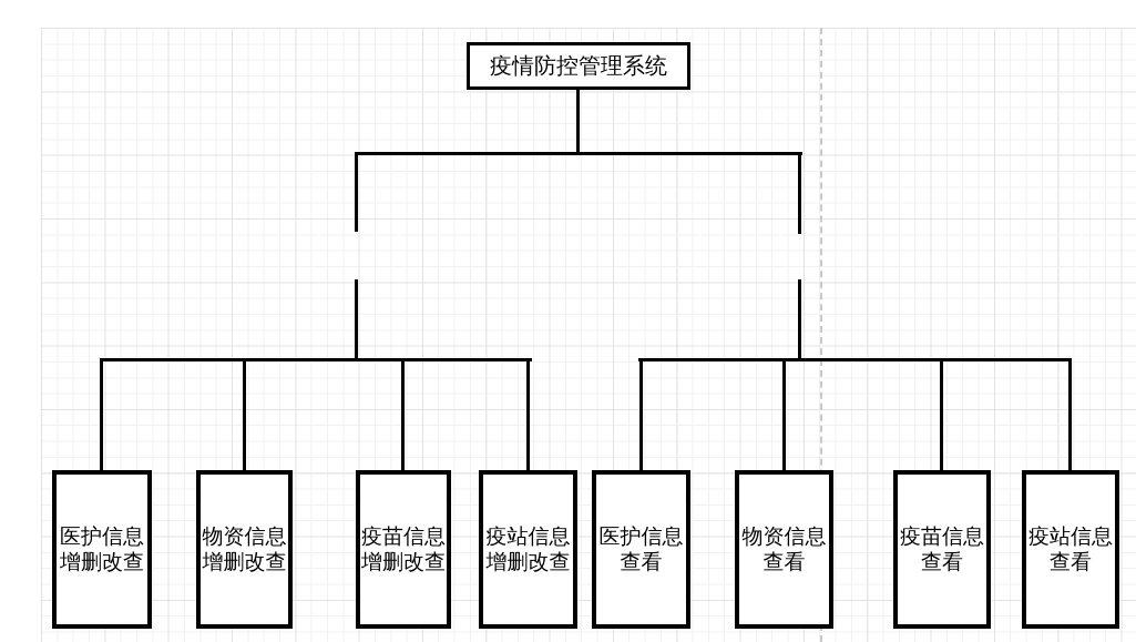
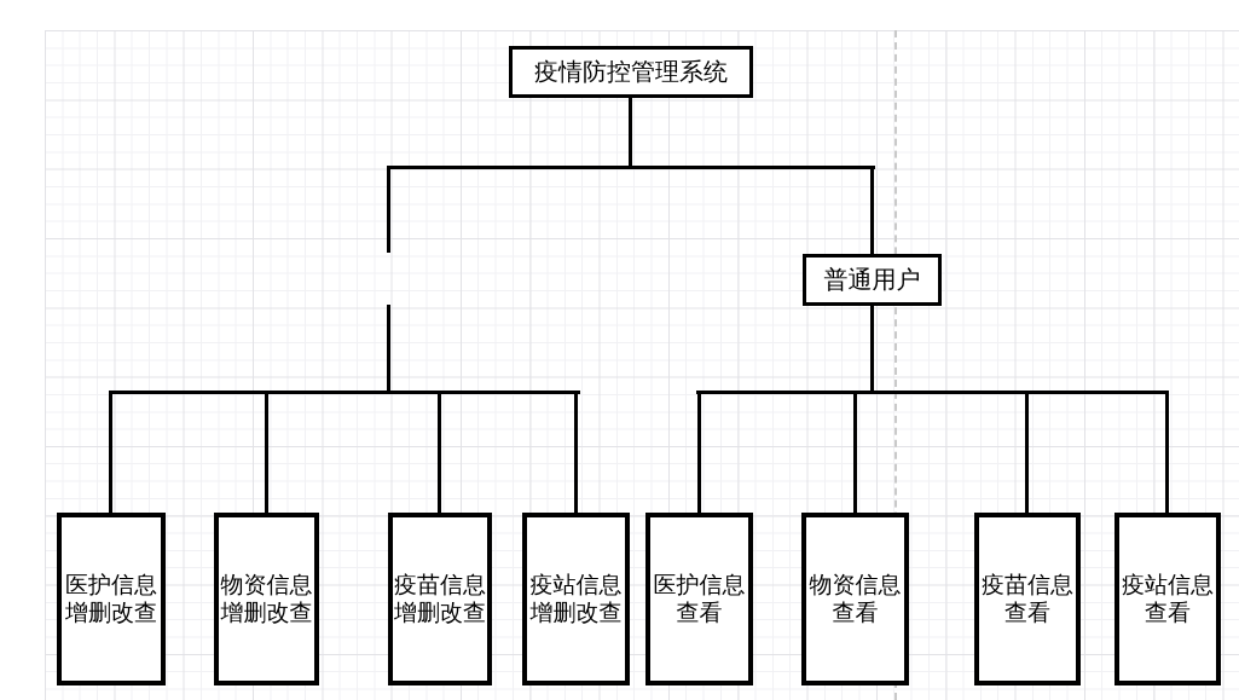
  疫情防控管理系统
+ 普通用户
  医护信息
  增删改查
  物资信息
  增删改查
  疫苗信息
  增删改查
  疫站信息
  增删改查
  医护信息
  查看
  物资信息
  查看
  疫苗信息
  查看
  疫站信息
  查看
